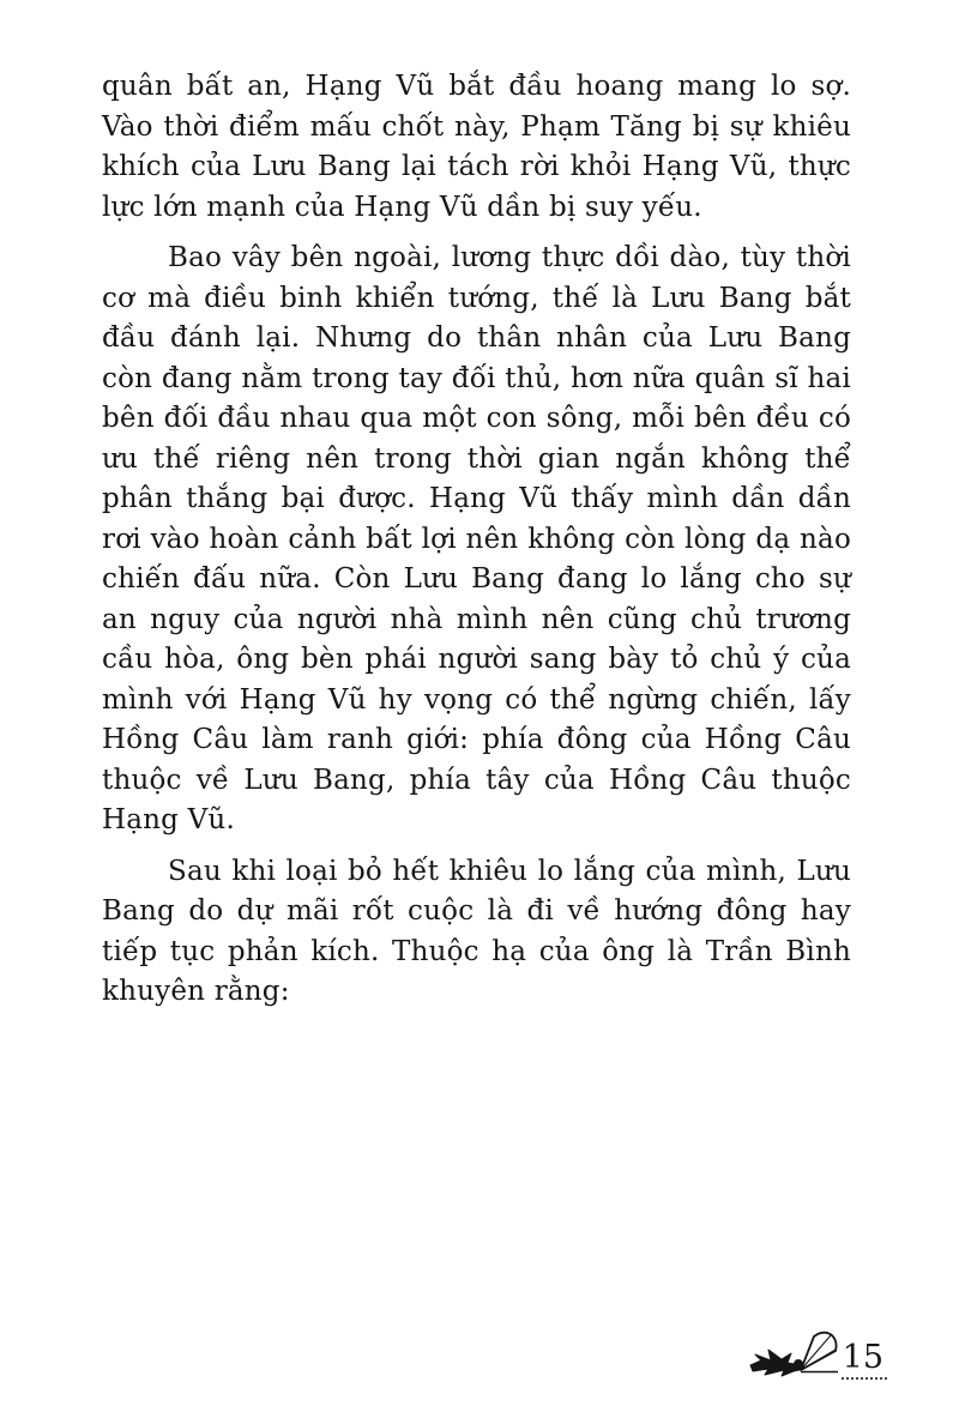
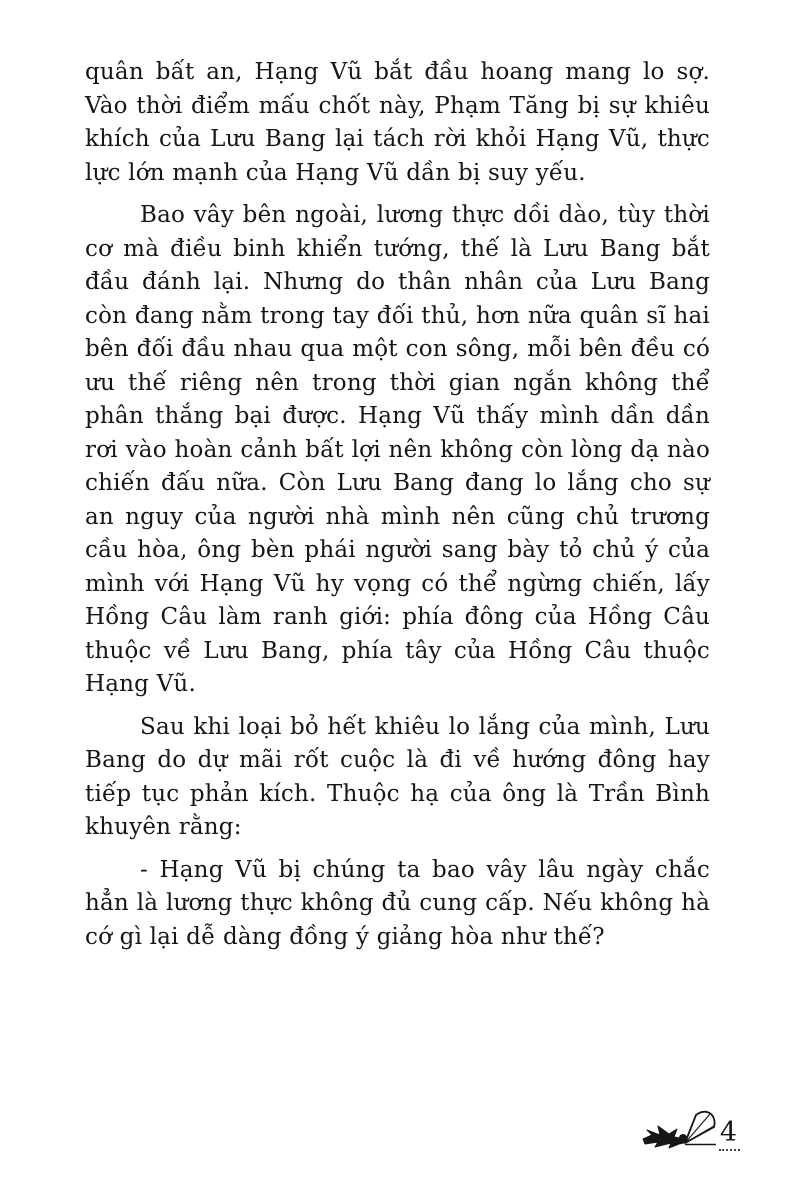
  quân bất an, Hạng Vũ bắt đầu hoang mang lo sợ. Vào thời điểm mấu chốt này, Phạm Tăng bị sự khiêu khích của Lưu Bang lại tách rời khỏi Hạng Vũ, thực lực lớn mạnh của Hạng Vũ dần bị suy yếu.
  Bao vây bên ngoài, lương thực dồi dào, tùy thời cơ mà điều binh khiển tướng, thế là Lưu Bang bắt đầu đánh lại. Nhưng do thân nhân của Lưu Bang còn đang nằm trong tay đối thủ, hơn nữa quân sĩ hai bên đối đầu nhau qua một con sông, mỗi bên đều có ưu thế riêng nên trong thời gian ngắn không thể phân thắng bại được. Hạng Vũ thấy mình dần dần rơi vào hoàn cảnh bất lợi nên không còn lòng dạ nào chiến đấu nữa. Còn Lưu Bang đang lo lắng cho sự an nguy của người nhà mình nên cũng chủ trương cầu hòa, ông bèn phái người sang bày tỏ chủ ý của mình với Hạng Vũ hy vọng có thể ngừng chiến, lấy Hồng Câu làm ranh giới: phía đông của Hồng Câu thuộc về Lưu Bang, phía tây của Hồng Câu thuộc Hạng Vũ.
  Sau khi loại bỏ hết khiêu lo lắng của mình, Lưu Bang do dự mãi rốt cuộc là đi về hướng đông hay tiếp tục phản kích. Thuộc hạ của ông là Trần Bình khuyên rằng:
+ - Hạng Vũ bị chúng ta bao vây lâu ngày chắc hẳn là lương thực không đủ cung cấp. Nếu không hà cớ gì lại dễ dàng đồng ý giảng hòa như thế?
- 15
+ 4
